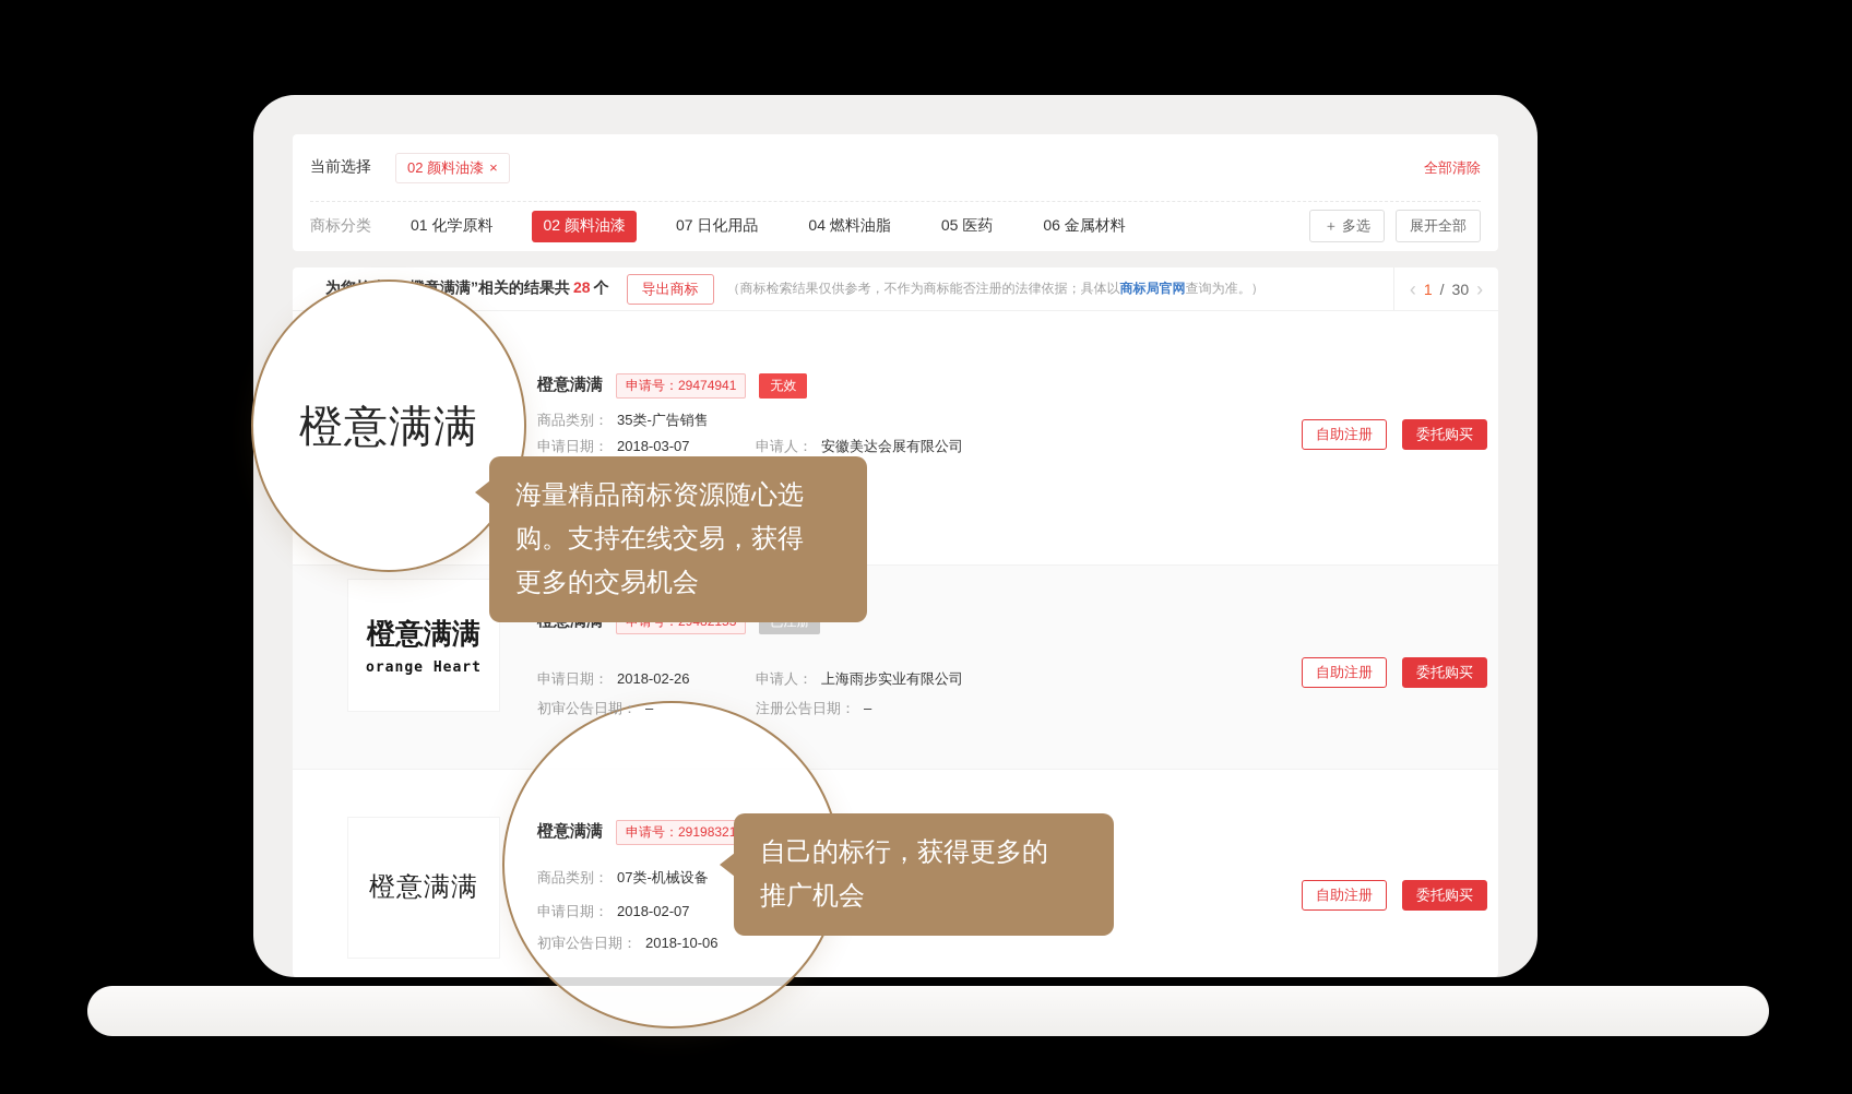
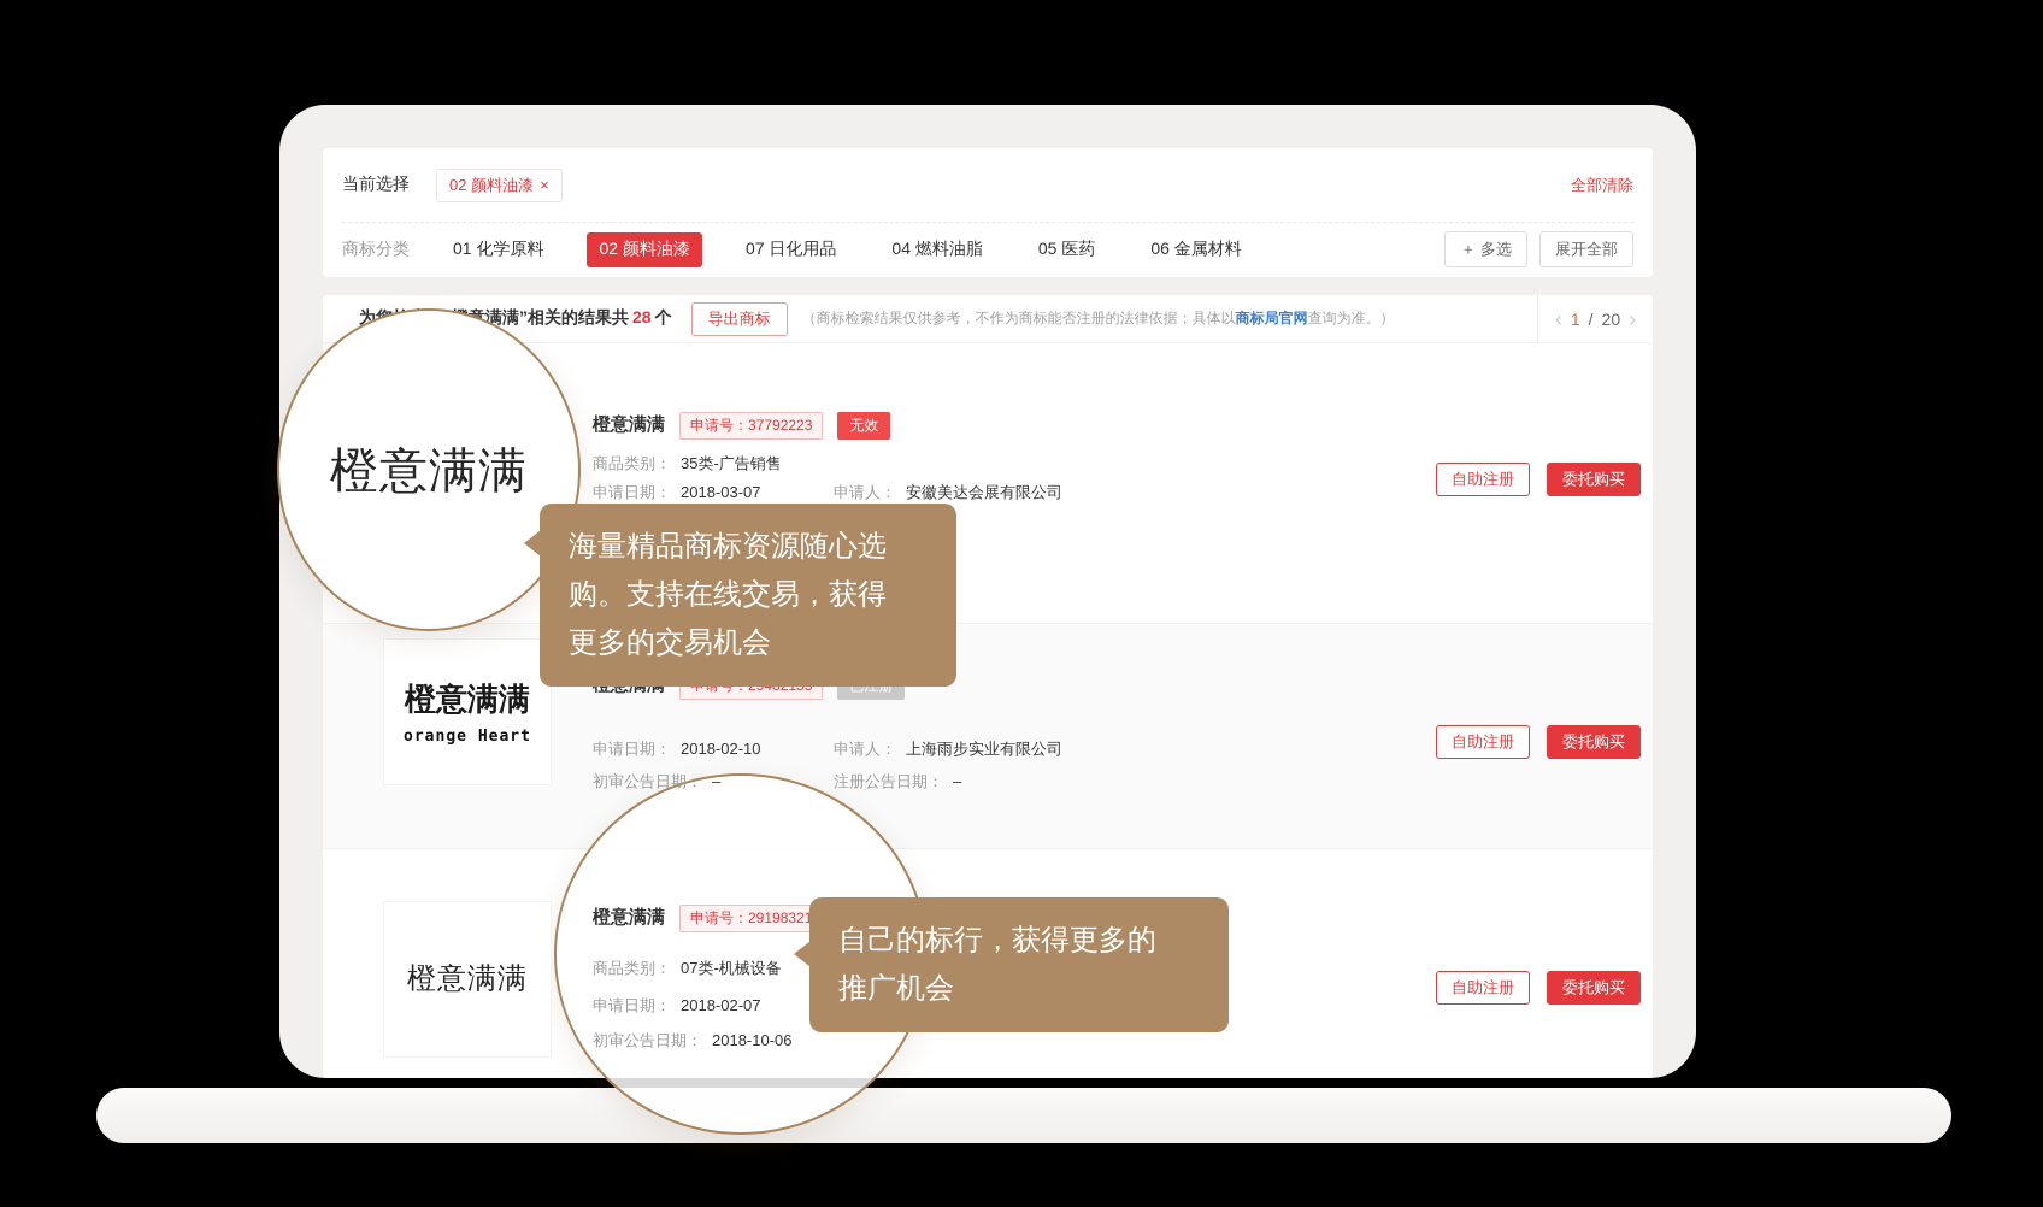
  当前选择
  02 颜料油漆 ×
  全部清除
  商标分类
  01 化学原料
  02 颜料油漆
  07 日化用品
  04 燃料油脂
  05 医药
  06 金属材料
  ＋ 多选
  展开全部
  导出商标
  （商标检索结果仅供参考，不作为商标能否注册的法律依据；具体以商标局官网查询为准。）
  ‹
  1
  /
- 30
+ 20
  ›
  橙意满满
- 申请号：29474941
+ 申请号：37792223
  无效
  商品类别： 35类-广告销售
  申请日期： 2018-03-07
  申请人： 安徽美达会展有限公司
  自助注册
  委托购买
  橙意满满
  orange Heart
- 申请日期： 2018-02-26
+ 申请日期： 2018-02-10
  申请人： 上海雨步实业有限公司
  初审公告日期： –
  注册公告日期： –
  自助注册
  委托购买
  橙意满满
  橙意满满
  申请号：2919832
  商品类别： 07类-机械设备
  申请日期： 2018-02-07
  初审公告日期： 2018-10-06
  自助注册
  委托购买
  橙意满满
  海量精品商标资源随心选
  购。支持在线交易，获得
  更多的交易机会
  自己的标行，获得更多的
  推广机会
